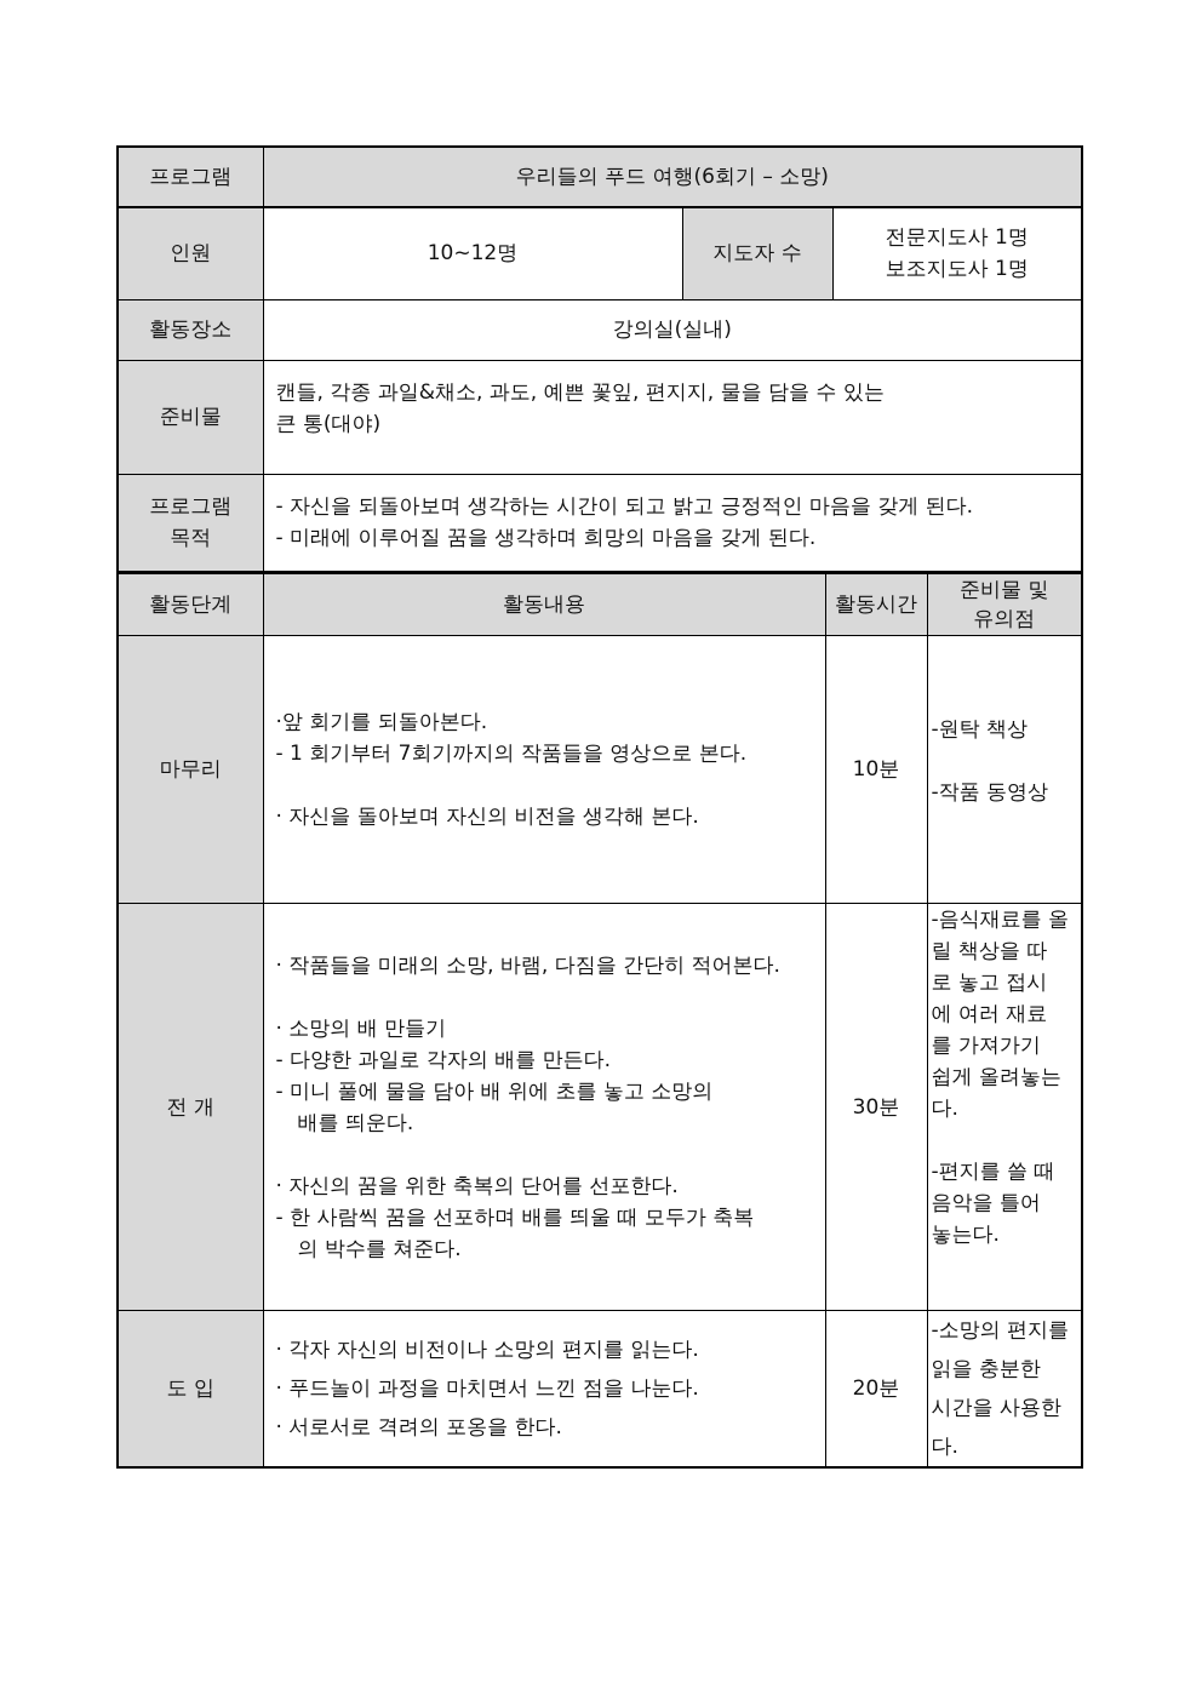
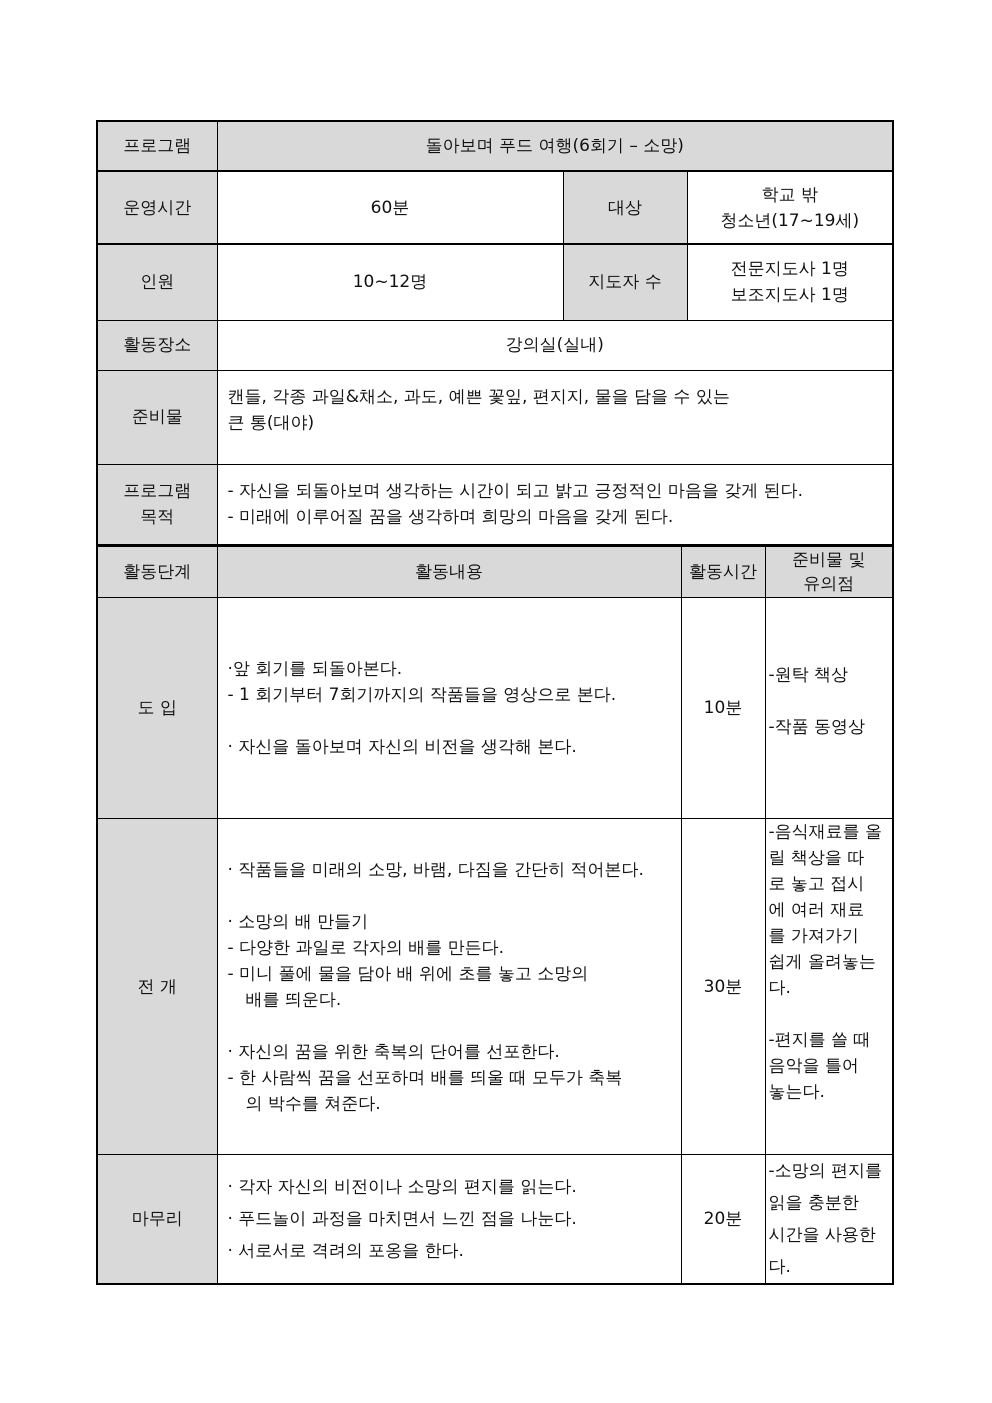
- 프로그램	우리들의 푸드 여행(6회기 – 소망)
+ 프로그램	돌아보며 푸드 여행(6회기 – 소망)
+ 운영시간	60분	대상	학교 밖 청소년(17~19세)
  인원	10~12명	지도자 수	전문지도사 1명 보조지도사 1명
  활동장소	강의실(실내)
  준비물	캔들, 각종 과일&채소, 과도, 예쁜 꽃잎, 편지지, 물을 담을 수 있는 큰 통(대야)
  프로그램 목적	- 자신을 되돌아보며 생각하는 시간이 되고 밝고 긍정적인 마음을 갖게 된다. - 미래에 이루어질 꿈을 생각하며 희망의 마음을 갖게 된다.
  활동단계	활동내용	활동시간	준비물 및 유의점
- 마무리	·앞 회기를 되돌아본다. - 1 회기부터 7회기까지의 작품들을 영상으로 본다. · 자신을 돌아보며 자신의 비전을 생각해 본다.	10분	-원탁 책상 -작품 동영상
+ 도 입	·앞 회기를 되돌아본다. - 1 회기부터 7회기까지의 작품들을 영상으로 본다. · 자신을 돌아보며 자신의 비전을 생각해 본다.	10분	-원탁 책상 -작품 동영상
  전 개	· 작품들을 미래의 소망, 바램, 다짐을 간단히 적어본다. · 소망의 배 만들기 - 다양한 과일로 각자의 배를 만든다. - 미니 풀에 물을 담아 배 위에 초를 놓고 소망의 배를 띄운다. · 자신의 꿈을 위한 축복의 단어를 선포한다. - 한 사람씩 꿈을 선포하며 배를 띄울 때 모두가 축복 의 박수를 쳐준다.	30분	-음식재료를 올 릴 책상을 따 로 놓고 접시 에 여러 재료 를 가져가기 쉽게 올려놓는 다. -편지를 쓸 때 음악을 틀어 놓는다.
- 도 입	· 각자 자신의 비전이나 소망의 편지를 읽는다. · 푸드놀이 과정을 마치면서 느낀 점을 나눈다. · 서로서로 격려의 포옹을 한다.	20분	-소망의 편지를 읽을 충분한 시간을 사용한 다.
+ 마무리	· 각자 자신의 비전이나 소망의 편지를 읽는다. · 푸드놀이 과정을 마치면서 느낀 점을 나눈다. · 서로서로 격려의 포옹을 한다.	20분	-소망의 편지를 읽을 충분한 시간을 사용한 다.
